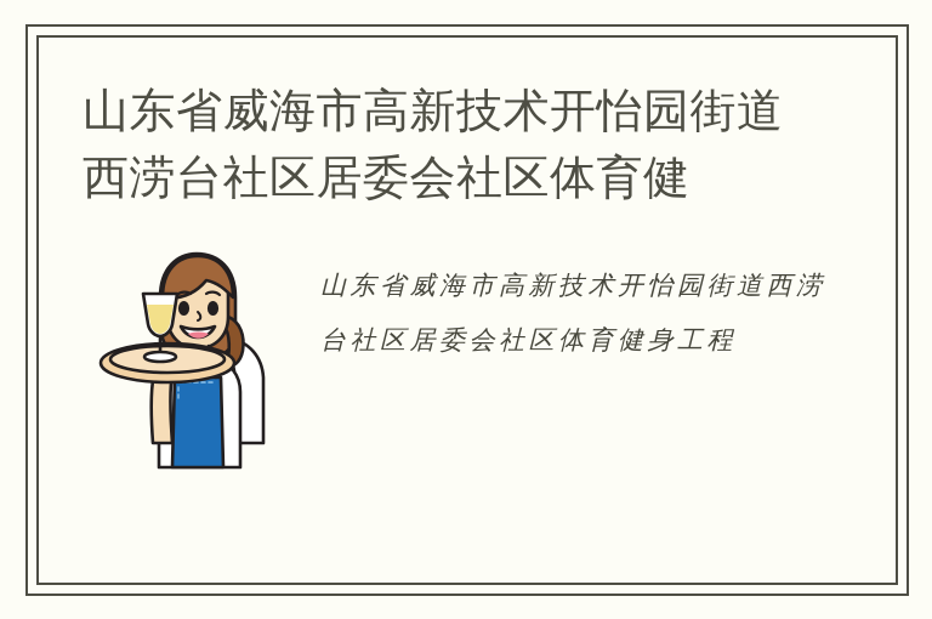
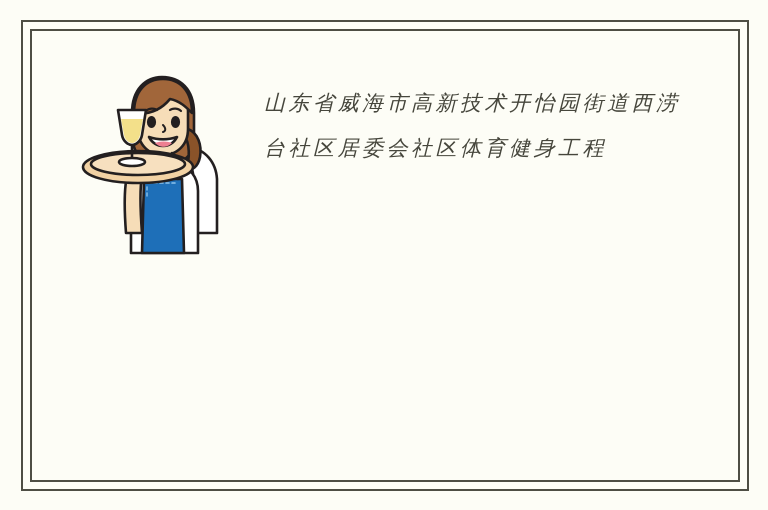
- 山东省威海市高新技术开怡园街道西涝台社区居委会社区体育健
  山东省威海市高新技术开怡园街道西涝台社区居委会社区体育健身工程
